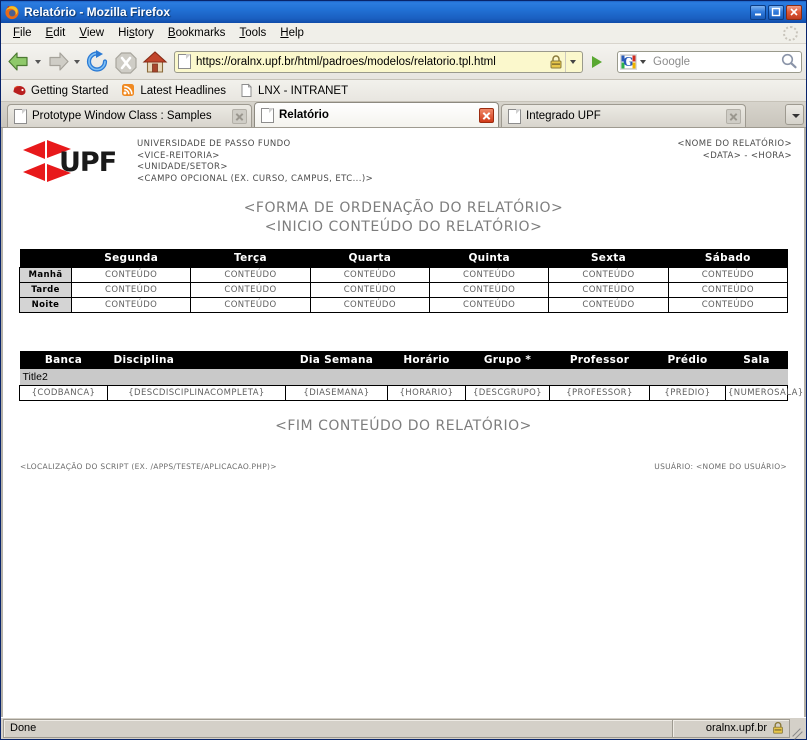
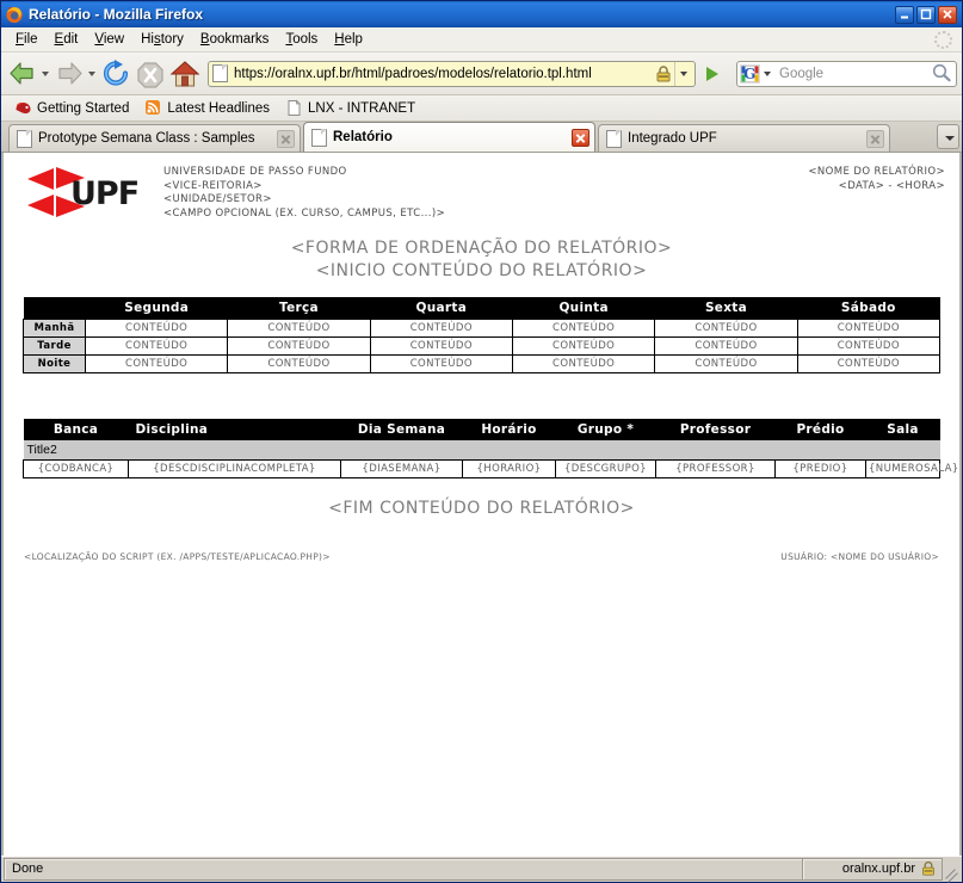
  Relatório - Mozilla Firefox
  File
  Edit
  View
  History
  Bookmarks
  Tools
  Help
  https://oralnx.upf.br/html/padroes/modelos/relatorio.tpl.html
  G
  Google
  Getting Started
  Latest Headlines
  LNX - INTRANET
- Prototype Window Class : Samples
+ Prototype Semana Class : Samples
  Relatório
  Integrado UPF
  UPF
  UNIVERSIDADE DE PASSO FUNDO
  <VICE-REITORIA>
  <UNIDADE/SETOR>
  <CAMPO OPCIONAL (EX. CURSO, CAMPUS, ETC...)>
  <NOME DO RELATÓRIO>
  <DATA> - <HORA>
  <FORMA DE ORDENAÇÃO DO RELATÓRIO>
  <INICIO CONTEÚDO DO RELATÓRIO>
  	Segunda	Terça	Quarta	Quinta	Sexta	Sábado
  Manhã	CONTEÚDO	CONTEÚDO	CONTEÚDO	CONTEÚDO	CONTEÚDO	CONTEÚDO
  Tarde	CONTEÚDO	CONTEÚDO	CONTEÚDO	CONTEÚDO	CONTEÚDO	CONTEÚDO
  Noite	CONTEÚDO	CONTEÚDO	CONTEÚDO	CONTEÚDO	CONTEÚDO	CONTEÚDO
  Banca	Disciplina	Dia Semana	Horário	Grupo *	Professor	Prédio	Sala
  Title2
  {CODBANCA}	{DESCDISCIPLINACOMPLETA}	{DIASEMANA}	{HORARIO}	{DESCGRUPO}	{PROFESSOR}	{PREDIO}	{NUMEROSALA}
  <FIM CONTEÚDO DO RELATÓRIO>
  <LOCALIZAÇÃO DO SCRIPT (EX. /APPS/TESTE/APLICACAO.PHP)>
  USUÁRIO: <NOME DO USUÁRIO>
  Done
  oralnx.upf.br
